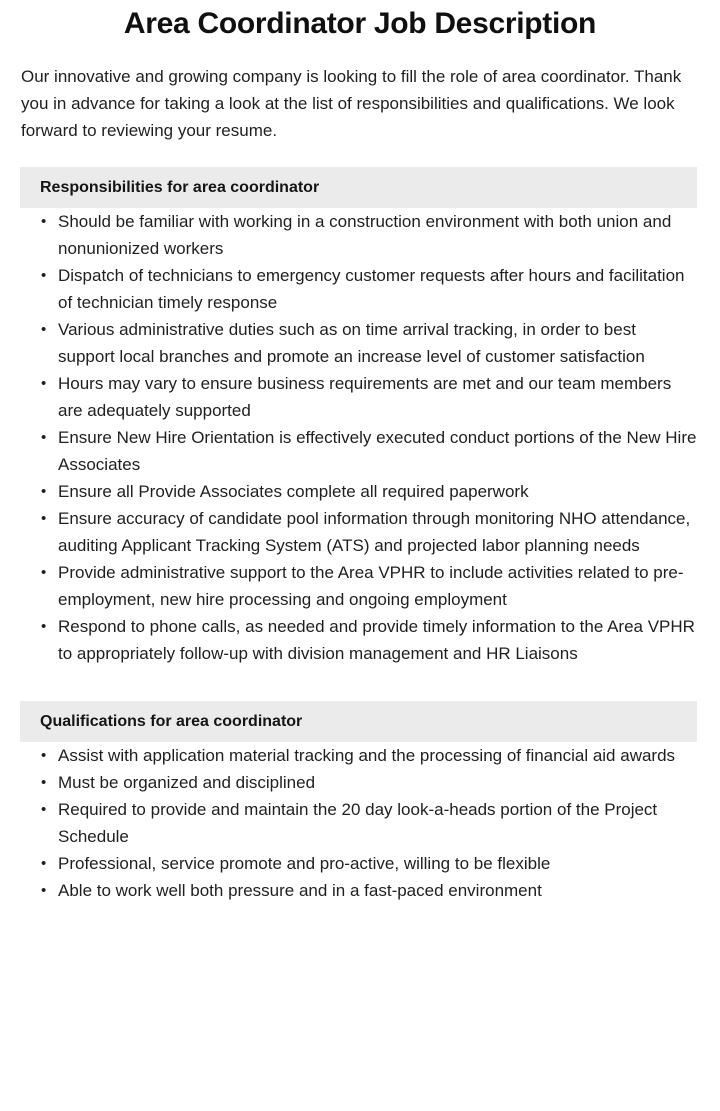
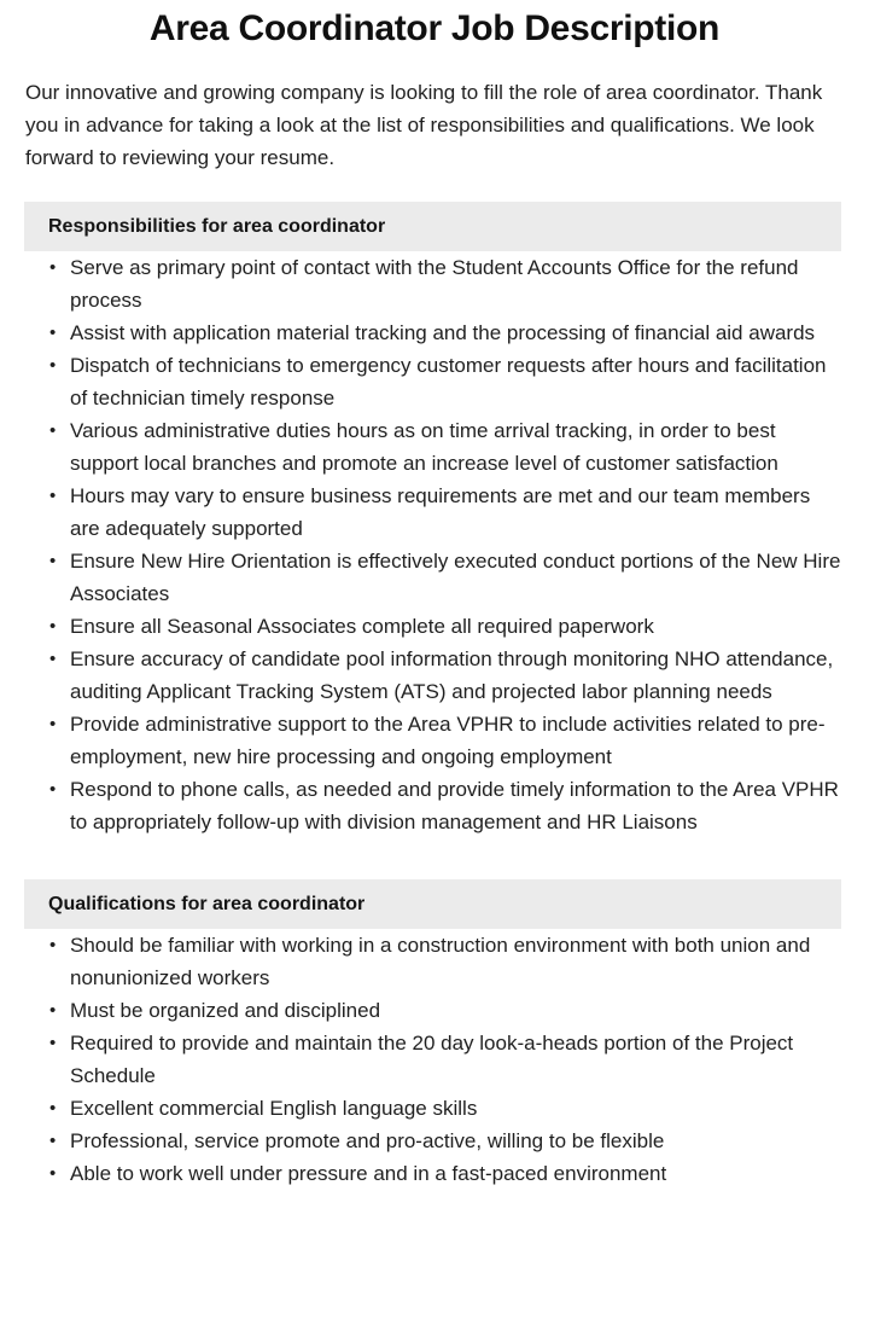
  Area Coordinator Job Description
  Our innovative and growing company is looking to fill the role of area coordinator. Thank you in advance for taking a look at the list of responsibilities and qualifications. We look forward to reviewing your resume.
  Responsibilities for area coordinator
+ Serve as primary point of contact with the Student Accounts Office for the refund process
- Should be familiar with working in a construction environment with both union and nonunionized workers
+ Assist with application material tracking and the processing of financial aid awards
  Dispatch of technicians to emergency customer requests after hours and facilitation of technician timely response
- Various administrative duties such as on time arrival tracking, in order to best support local branches and promote an increase level of customer satisfaction
+ Various administrative duties hours as on time arrival tracking, in order to best support local branches and promote an increase level of customer satisfaction
  Hours may vary to ensure business requirements are met and our team members are adequately supported
  Ensure New Hire Orientation is effectively executed conduct portions of the New Hire Associates
- Ensure all Provide Associates complete all required paperwork
+ Ensure all Seasonal Associates complete all required paperwork
  Ensure accuracy of candidate pool information through monitoring NHO attendance, auditing Applicant Tracking System (ATS) and projected labor planning needs
  Provide administrative support to the Area VPHR to include activities related to pre-employment, new hire processing and ongoing employment
  Respond to phone calls, as needed and provide timely information to the Area VPHR to appropriately follow-up with division management and HR Liaisons
  Qualifications for area coordinator
- Assist with application material tracking and the processing of financial aid awards
+ Should be familiar with working in a construction environment with both union and nonunionized workers
  Must be organized and disciplined
  Required to provide and maintain the 20 day look-a-heads portion of the Project Schedule
+ Excellent commercial English language skills
  Professional, service promote and pro-active, willing to be flexible
- Able to work well both pressure and in a fast-paced environment
+ Able to work well under pressure and in a fast-paced environment
